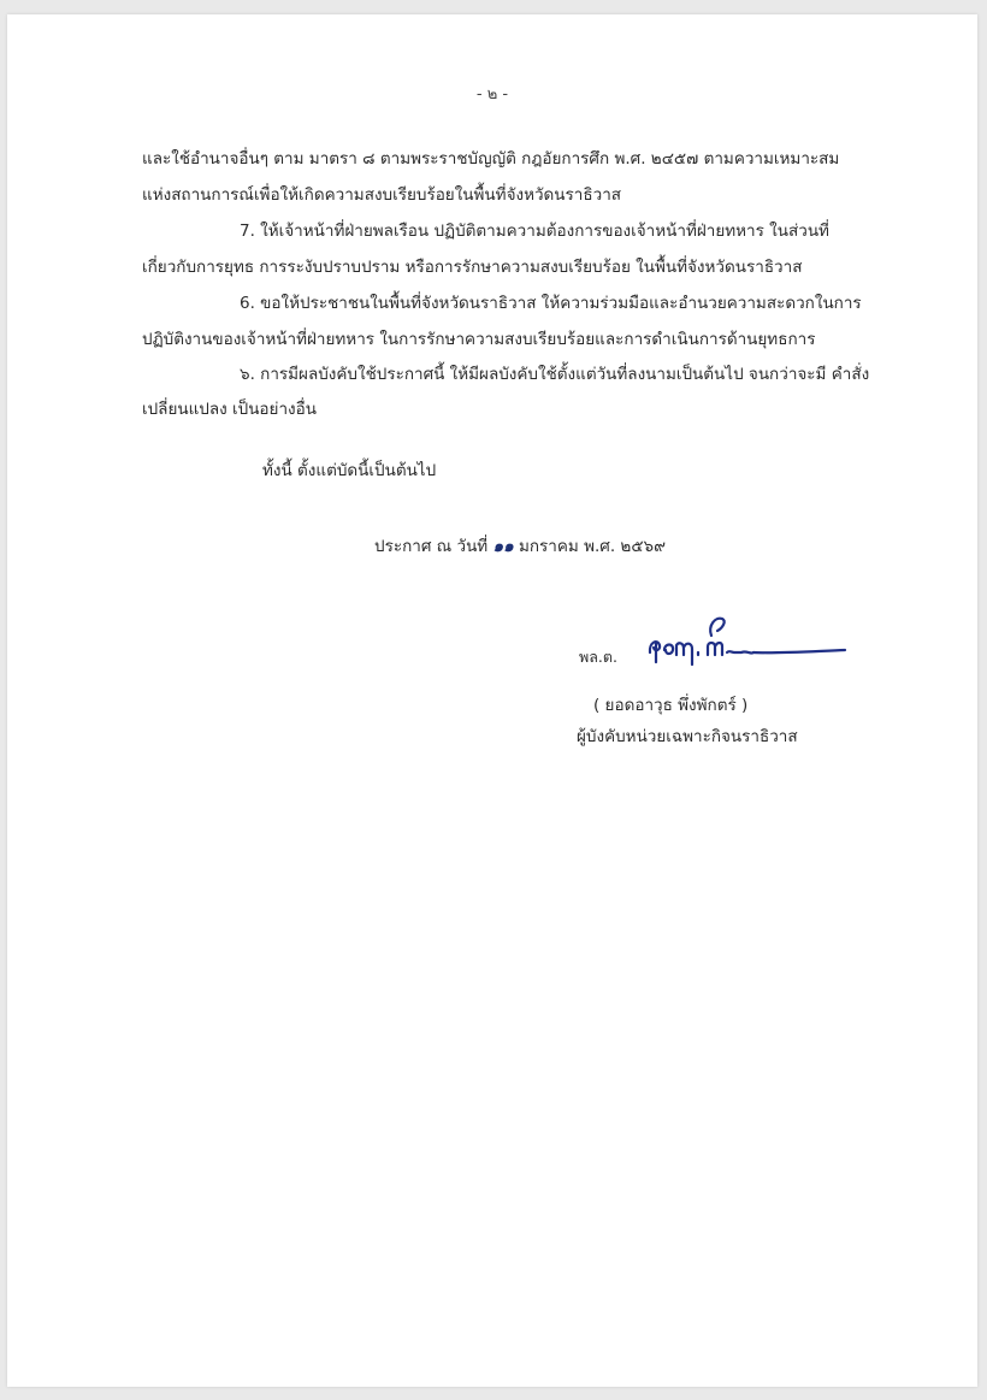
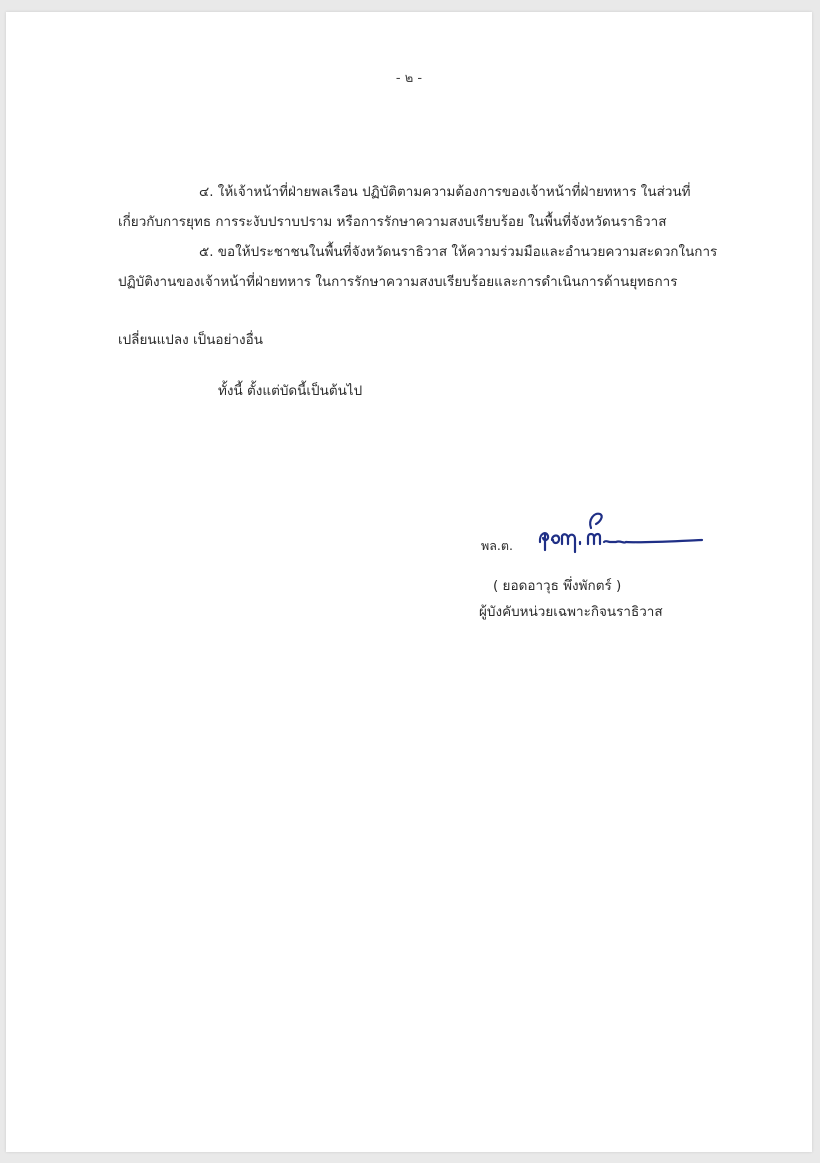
  - ๒ -
- และใช้อำนาจอื่นๆ ตาม มาตรา ๘ ตามพระราชบัญญัติ กฎอัยการศึก พ.ศ. ๒๔๕๗ ตามความเหมาะสม
- แห่งสถานการณ์เพื่อให้เกิดความสงบเรียบร้อยในพื้นที่จังหวัดนราธิวาส
- 7. ให้เจ้าหน้าที่ฝ่ายพลเรือน ปฏิบัติตามความต้องการของเจ้าหน้าที่ฝ่ายทหาร ในส่วนที่
+ ๔. ให้เจ้าหน้าที่ฝ่ายพลเรือน ปฏิบัติตามความต้องการของเจ้าหน้าที่ฝ่ายทหาร ในส่วนที่
  เกี่ยวกับการยุทธ การระงับปราบปราม หรือการรักษาความสงบเรียบร้อย ในพื้นที่จังหวัดนราธิวาส
- 6. ขอให้ประชาชนในพื้นที่จังหวัดนราธิวาส ให้ความร่วมมือและอำนวยความสะดวกในการ
+ ๕. ขอให้ประชาชนในพื้นที่จังหวัดนราธิวาส ให้ความร่วมมือและอำนวยความสะดวกในการ
  ปฏิบัติงานของเจ้าหน้าที่ฝ่ายทหาร ในการรักษาความสงบเรียบร้อยและการดำเนินการด้านยุทธการ
- ๖. การมีผลบังคับใช้ประกาศนี้ ให้มีผลบังคับใช้ตั้งแต่วันที่ลงนามเป็นต้นไป จนกว่าจะมี คำสั่ง
  เปลี่ยนแปลง เป็นอย่างอื่น
  ทั้งนี้ ตั้งแต่บัดนี้เป็นต้นไป
- ประกาศ ณ วันที่ ๑๑ มกราคม พ.ศ. ๒๕๖๙
  พล.ต.
  ( ยอดอาวุธ พึ่งพักตร์ )
  ผู้บังคับหน่วยเฉพาะกิจนราธิวาส
